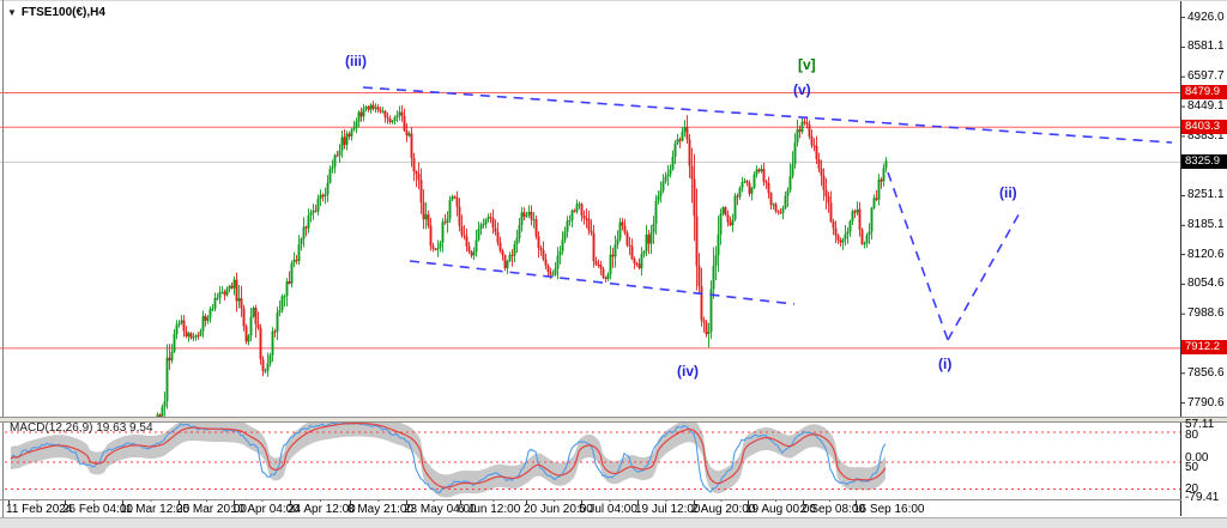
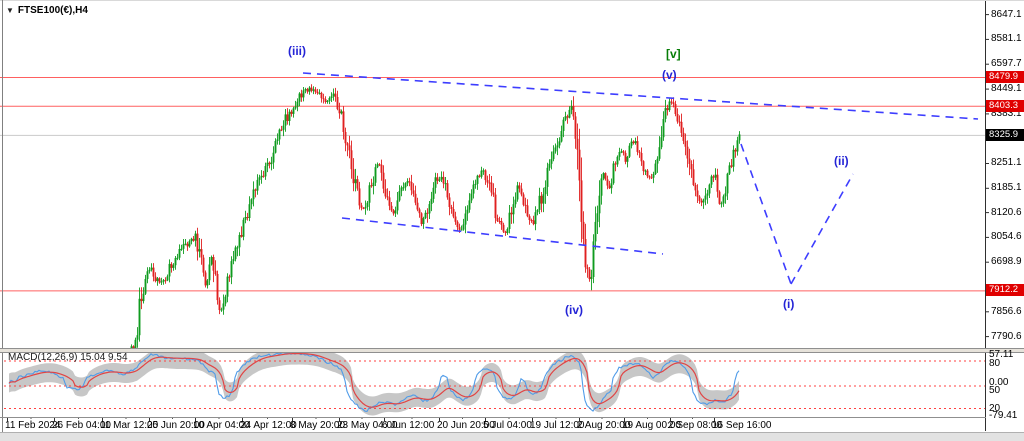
  ▼ FTSE100(€),H4
- MACD(12,26,9) 19.63 9.54
+ MACD(12,26,9) 15.04 9.54
- 4926.0
+ 8647.1
  8581.1
  6597.7
  8449.1
  8383.1
  8251.1
  8185.1
  8120.6
  8054.6
- 7988.6
+ 6698.9
  7856.6
  7790.6
  8479.9
  8403.3
  8325.9
  7912.2
  57.11
  80
  0.00
  50
  20
  -79.41
  11 Feb 2024
  26 Feb 04:00
  11 Mar 12:00
- 25 Mar 20:00
+ 25 Jun 20:00
  10 Apr 04:00
  24 Apr 12:00
- 8 May 21:00
+ 8 May 20:00
  23 May 04:00
  6 Jun 12:00
  20 Jun 20:00
  5 Jul 04:00
  19 Jul 12:00
  2 Aug 20:00
  19 Aug 00:00
  2 Sep 08:00
  16 Sep 16:00
  (iii)
  [v]
  (v)
  (ii)
  (i)
  (iv)
